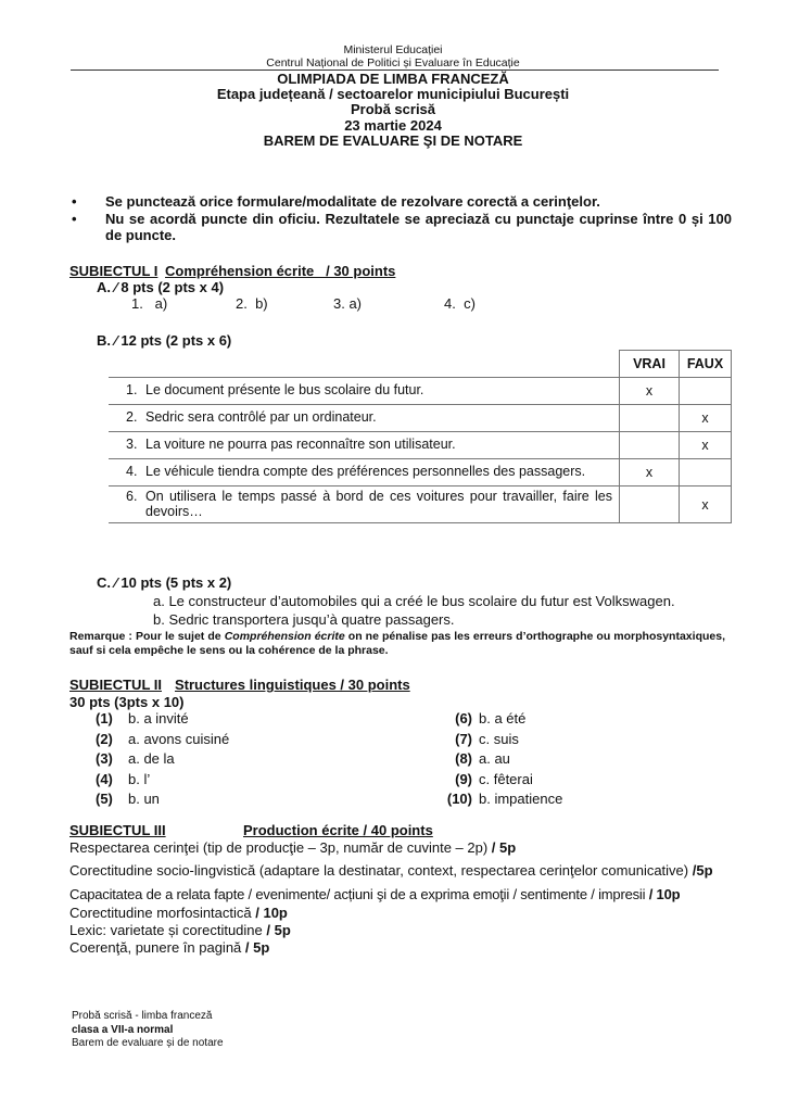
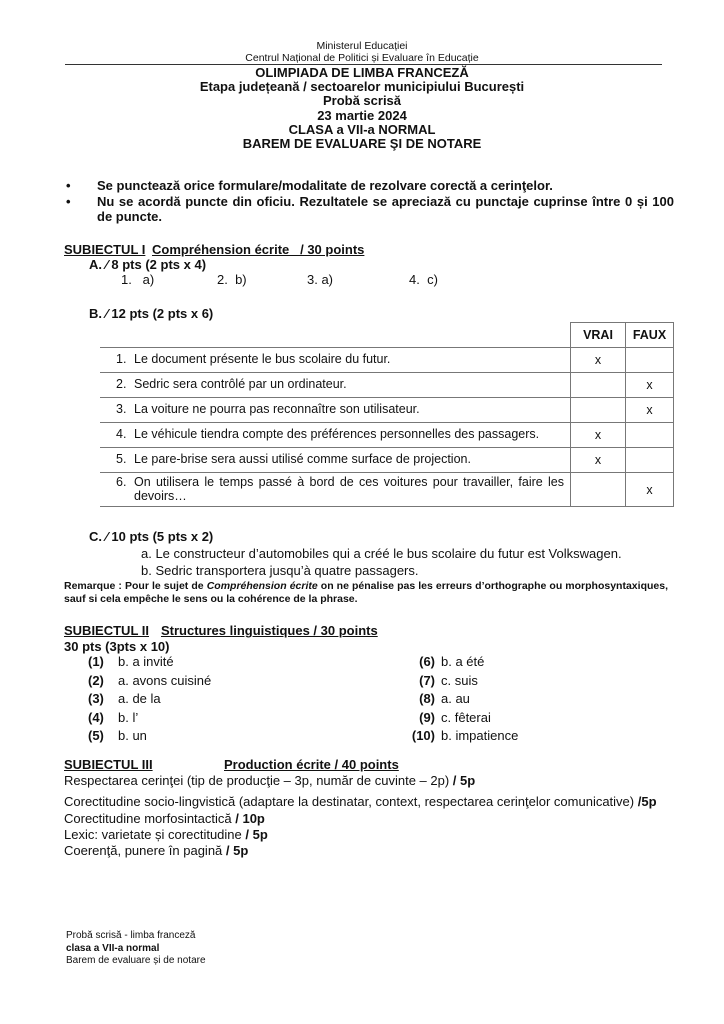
  Ministerul Educației
  Centrul Național de Politici și Evaluare în Educație
  OLIMPIADA DE LIMBA FRANCEZĂ
  Etapa județeană / sectoarelor municipiului București
  Probă scrisă
  23 martie 2024
+ CLASA a VII-a NORMAL
  BAREM DE EVALUARE ŞI DE NOTARE
  •
  Se punctează orice formulare/modalitate de rezolvare corectă a cerinţelor.
  •
  Nu se acordă puncte din oficiu. Rezultatele se apreciază cu punctaje cuprinse între 0 și 100 de puncte.
  SUBIECTUL I
  Compréhension écrite / 30 points
  A. ⁄ 8 pts (2 pts x 4)
  1. a)
  2. b)
  3. a)
  4. c)
  B. ⁄ 12 pts (2 pts x 6)
  	VRAI	FAUX
  1. Le document présente le bus scolaire du futur.	x
  2. Sedric sera contrôlé par un ordinateur.		x
  3. La voiture ne pourra pas reconnaître son utilisateur.		x
  4. Le véhicule tiendra compte des préférences personnelles des passagers.	x
+ 5. Le pare-brise sera aussi utilisé comme surface de projection.	x
  6. On utilisera le temps passé à bord de ces voitures pour travailler, faire les devoirs…		x
  C. ⁄ 10 pts (5 pts x 2)
  a. Le constructeur d’automobiles qui a créé le bus scolaire du futur est Volkswagen.
  b. Sedric transportera jusqu’à quatre passagers.
  Remarque : Pour le sujet de Compréhension écrite on ne pénalise pas les erreurs d’orthographe ou morphosyntaxiques, sauf si cela empêche le sens ou la cohérence de la phrase.
  SUBIECTUL II
  Structures linguistiques / 30 points
  30 pts (3pts x 10)
  (1) b. a invité
  (2) a. avons cuisiné
  (3) a. de la
  (4) b. l’
  (5) b. un
  (6) b. a été
  (7) c. suis
  (8) a. au
  (9) c. fêterai
  (10) b. impatience
  SUBIECTUL III
  Production écrite / 40 points
  Respectarea cerinţei (tip de producţie – 3p, număr de cuvinte – 2p) / 5p
  Corectitudine socio-lingvistică (adaptare la destinatar, context, respectarea cerinţelor comunicative) /5p
- Capacitatea de a relata fapte / evenimente/ acțiuni şi de a exprima emoţii / sentimente / impresii / 10p
  Corectitudine morfosintactică / 10p
  Lexic: varietate și corectitudine / 5p
  Coerenţă, punere în pagină / 5p
  Probă scrisă - limba franceză
  clasa a VII-a normal
  Barem de evaluare și de notare
